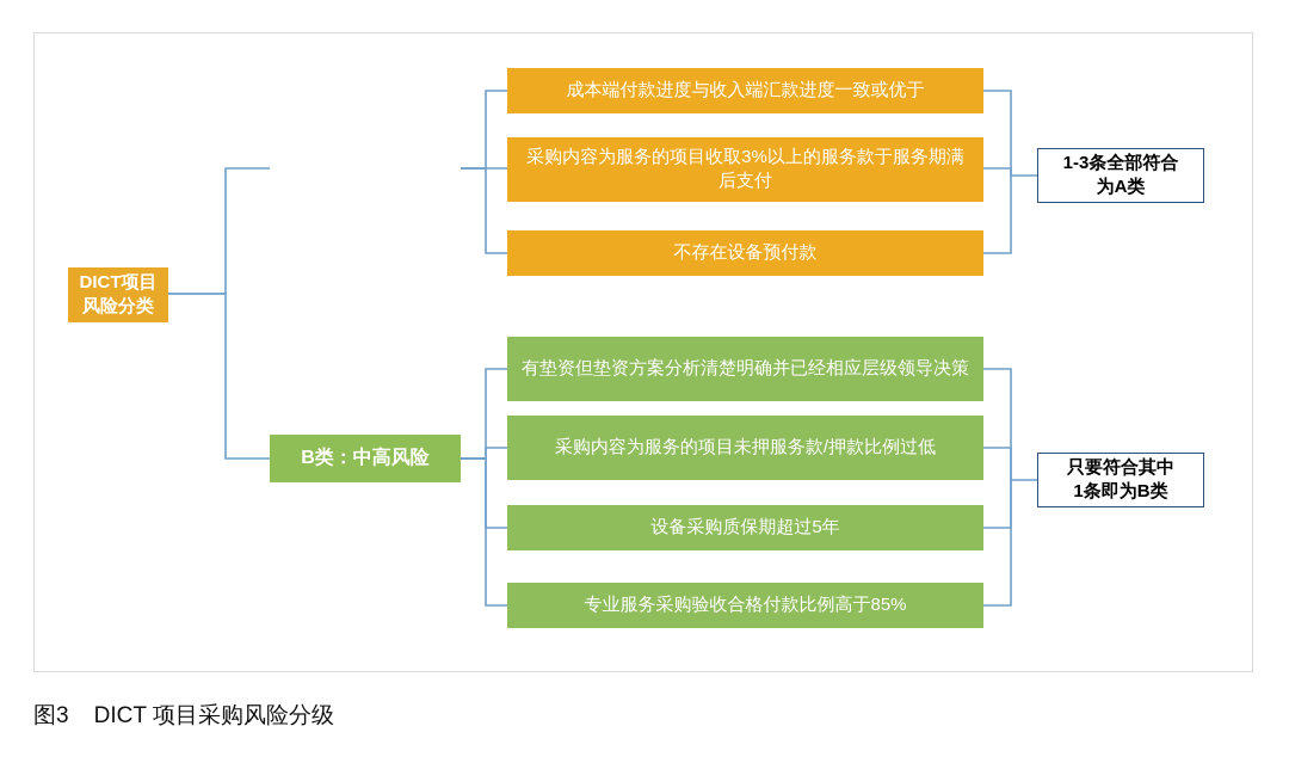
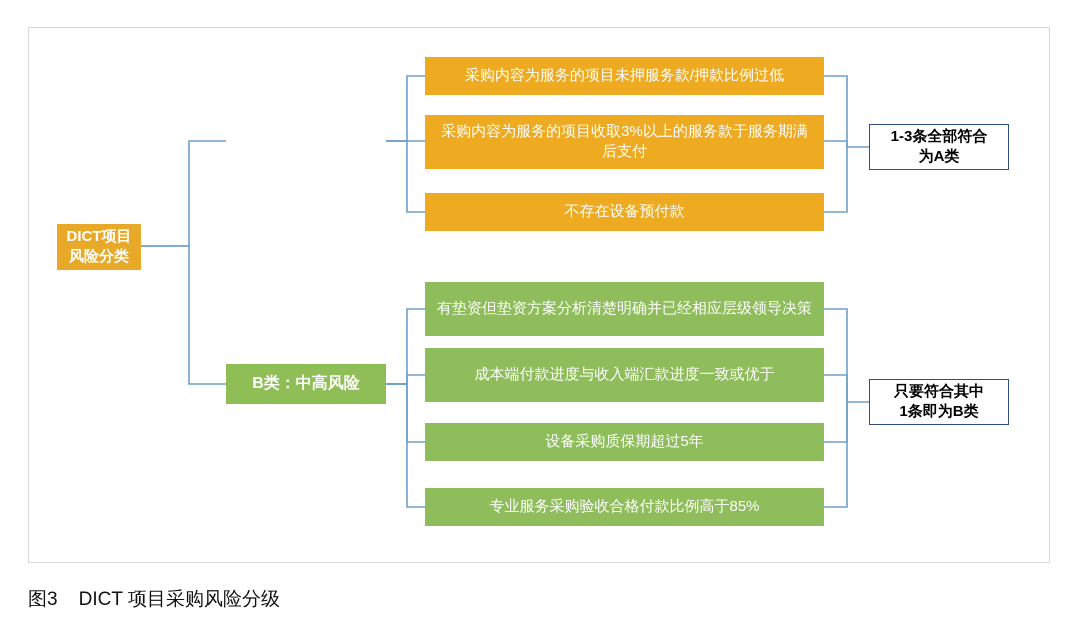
  DICT项目
  风险分类
- 成本端付款进度与收入端汇款进度一致或优于
+ 采购内容为服务的项目未押服务款/押款比例过低
  采购内容为服务的项目收取3%以上的服务款于服务期满后支付
  不存在设备预付款
  1-3条全部符合
  为A类
  B类：中高风险
  有垫资但垫资方案分析清楚明确并已经相应层级领导决策
- 采购内容为服务的项目未押服务款/押款比例过低
+ 成本端付款进度与收入端汇款进度一致或优于
  设备采购质保期超过5年
  专业服务采购验收合格付款比例高于85%
  只要符合其中
  1条即为B类
  图3 DICT 项目采购风险分级
